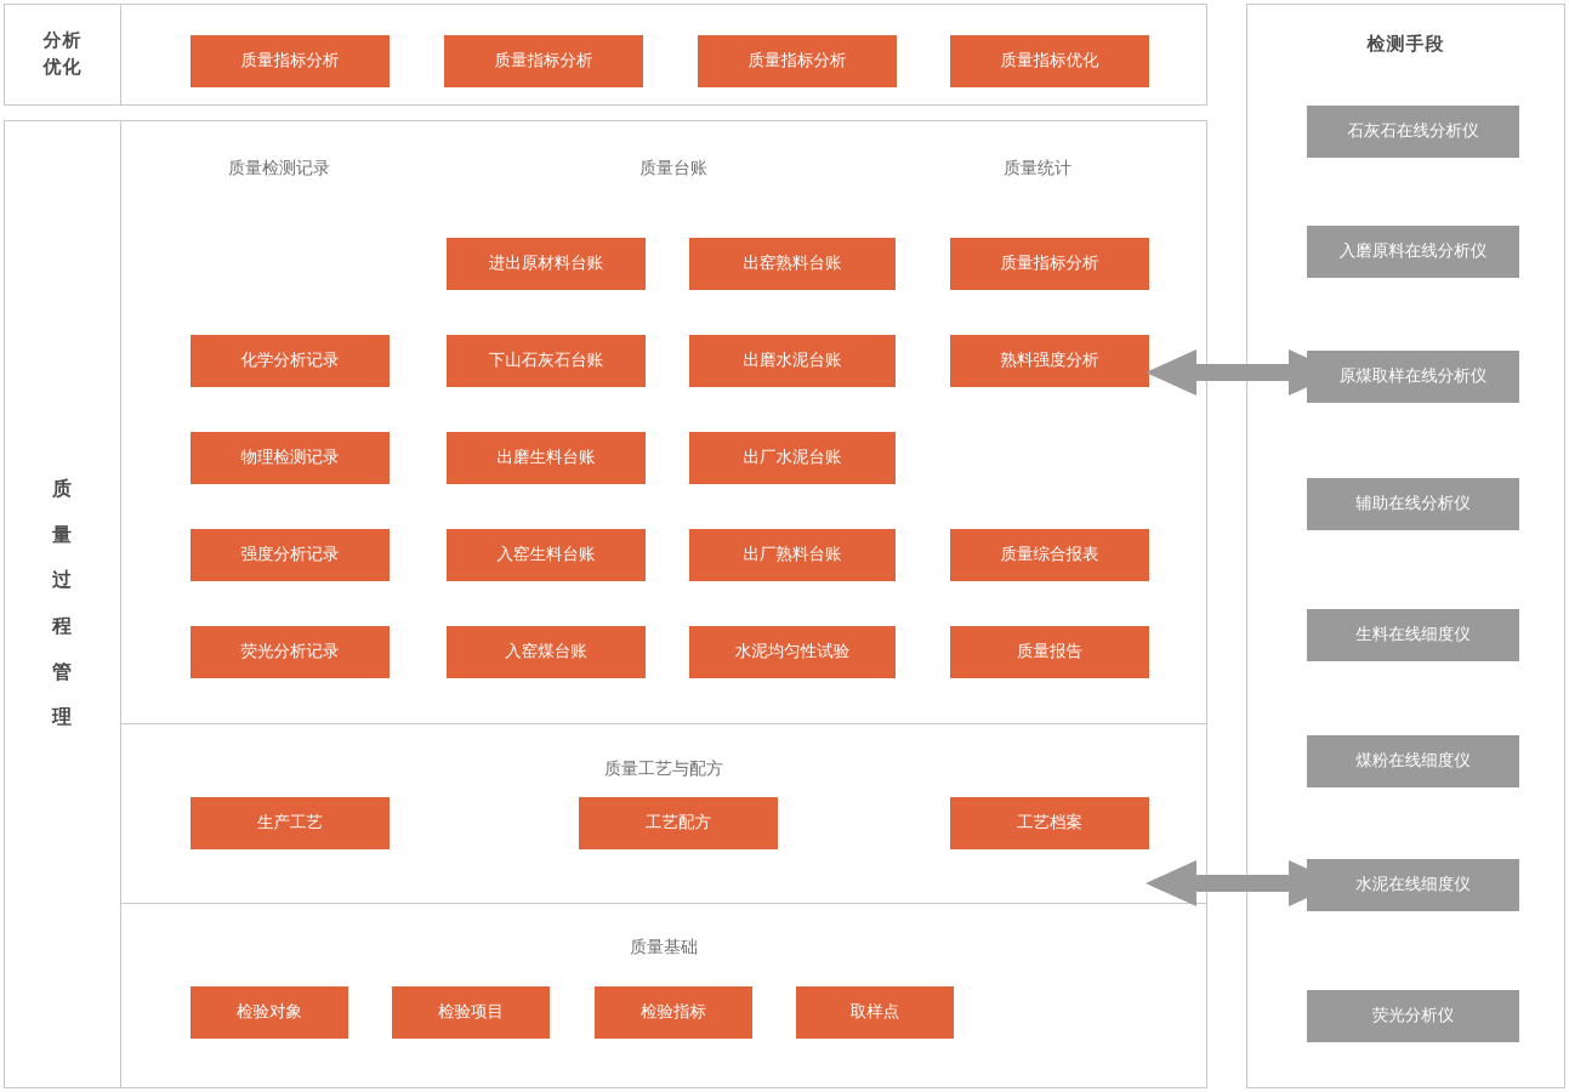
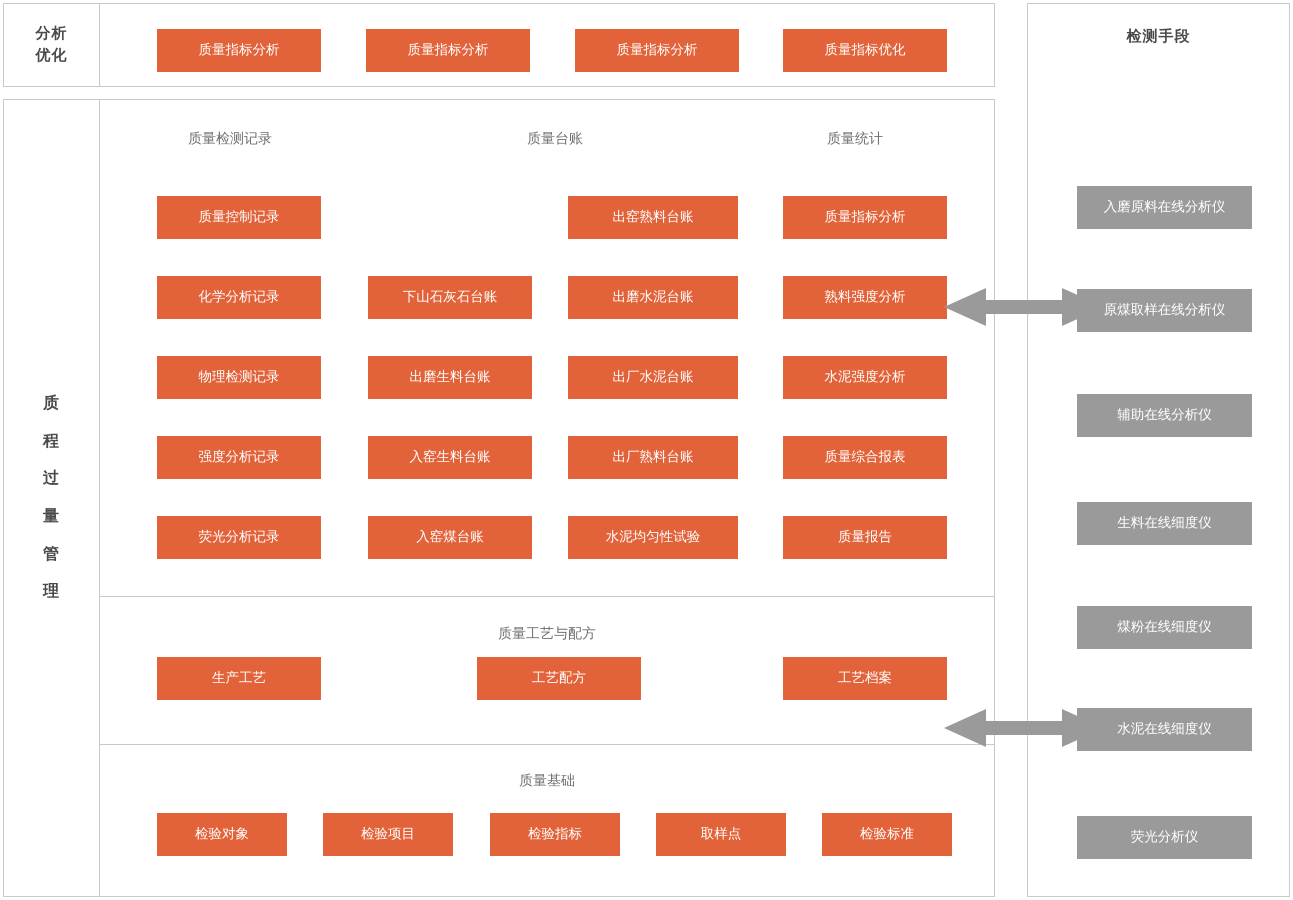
  分析
  优化
  质量指标分析
  质量指标分析
  质量指标分析
  质量指标优化
  质
- 量
+ 程
  过
- 程
+ 量
  管
  理
  质量检测记录
  质量台账
  质量统计
+ 质量控制记录
  化学分析记录
  物理检测记录
  强度分析记录
  荧光分析记录
- 进出原材料台账
  下山石灰石台账
  出磨生料台账
  入窑生料台账
  入窑煤台账
  出窑熟料台账
  出磨水泥台账
  出厂水泥台账
  出厂熟料台账
  水泥均匀性试验
  质量指标分析
  熟料强度分析
+ 水泥强度分析
  质量综合报表
  质量报告
  质量工艺与配方
  生产工艺
  工艺配方
  工艺档案
  质量基础
  检验对象
  检验项目
  检验指标
  取样点
+ 检验标准
  检测手段
- 石灰石在线分析仪
  入磨原料在线分析仪
  原煤取样在线分析仪
  辅助在线分析仪
  生料在线细度仪
  煤粉在线细度仪
  水泥在线细度仪
  荧光分析仪
